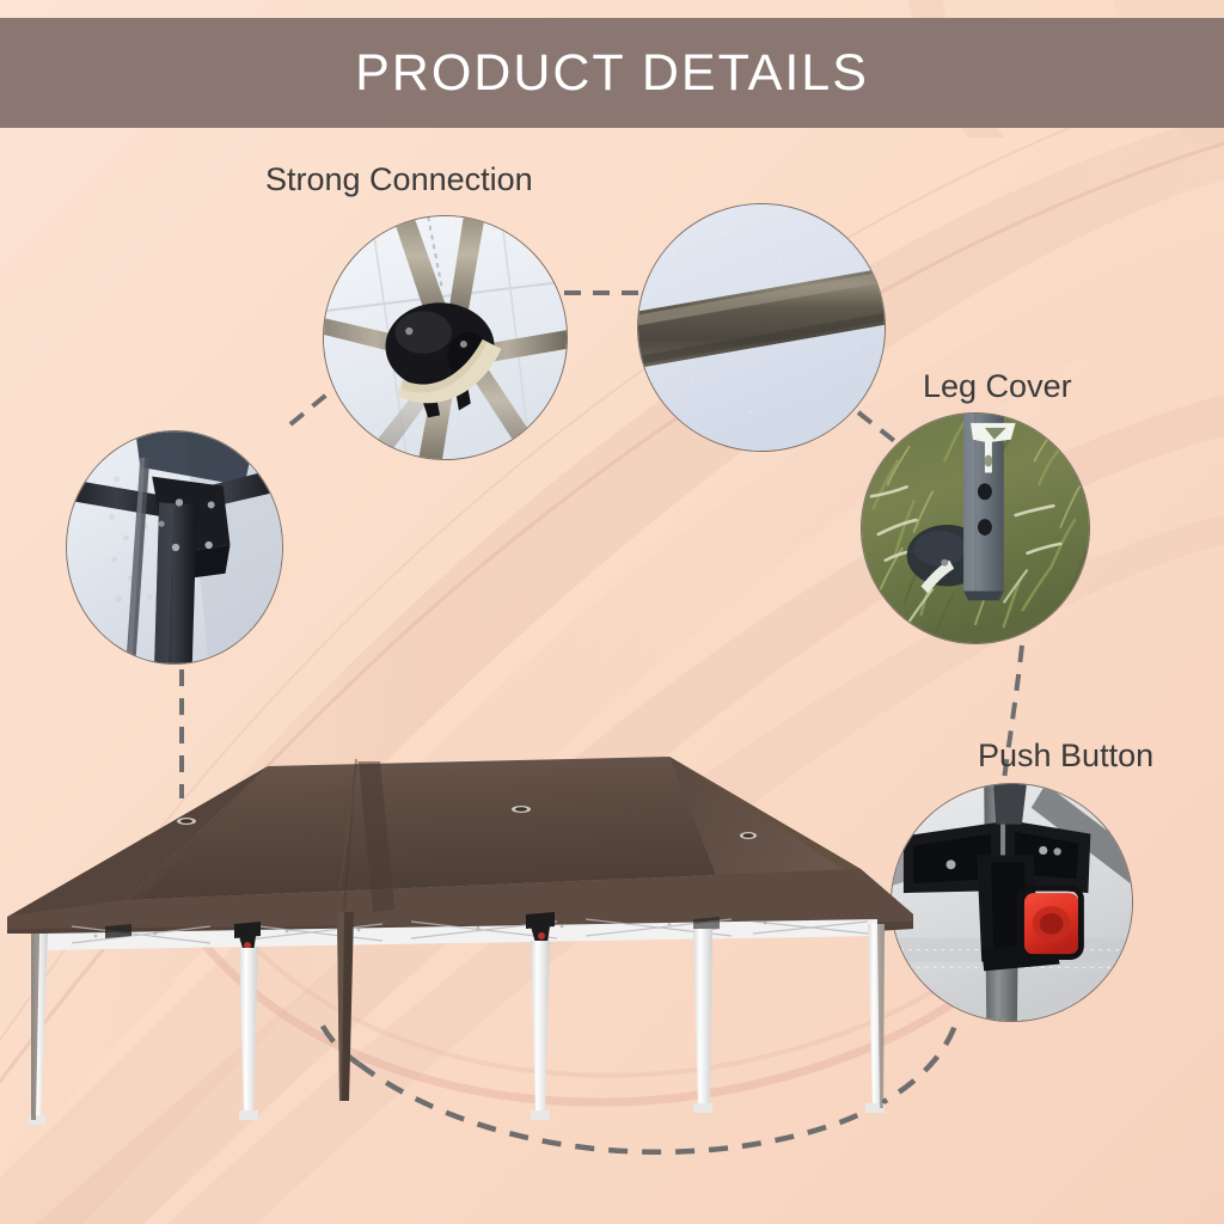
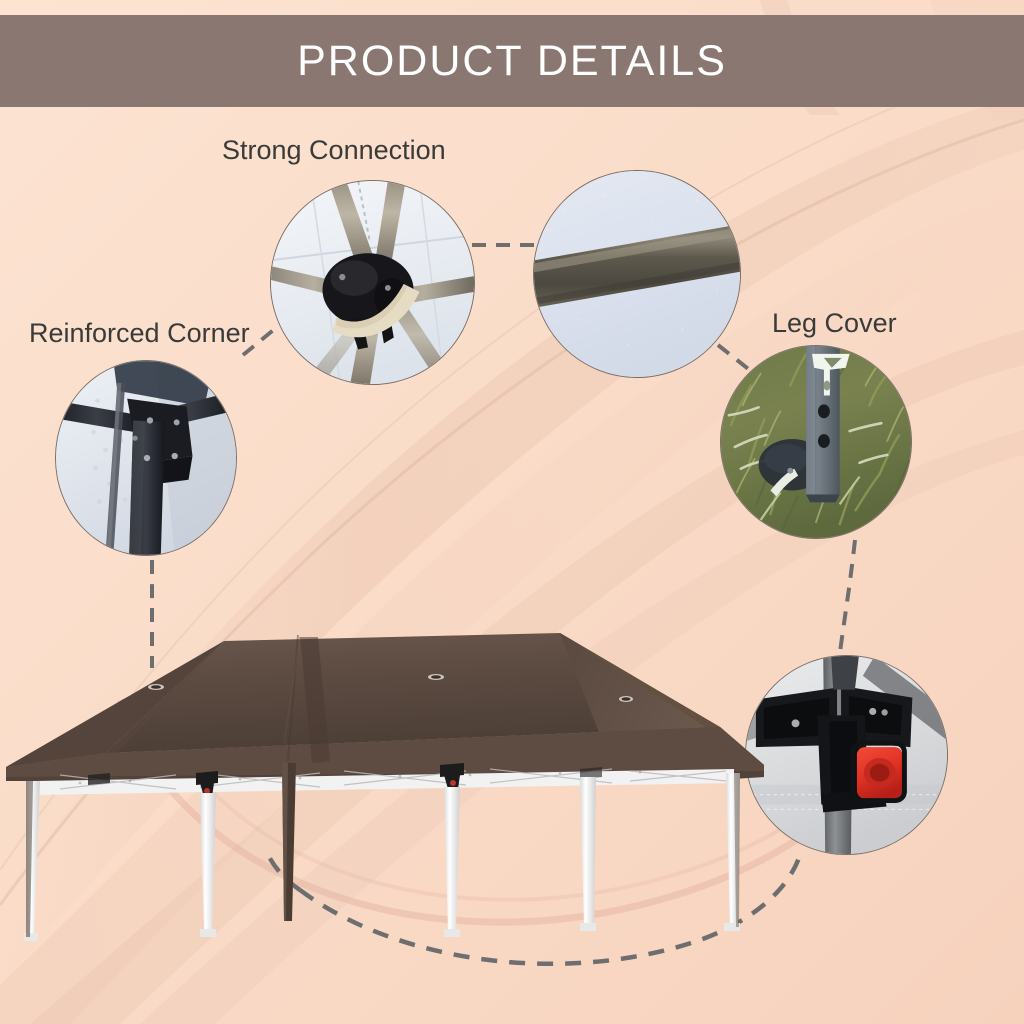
  PRODUCT DETAILS
  Strong Connection
+ Reinforced Corner
  Leg Cover
- Push Button
